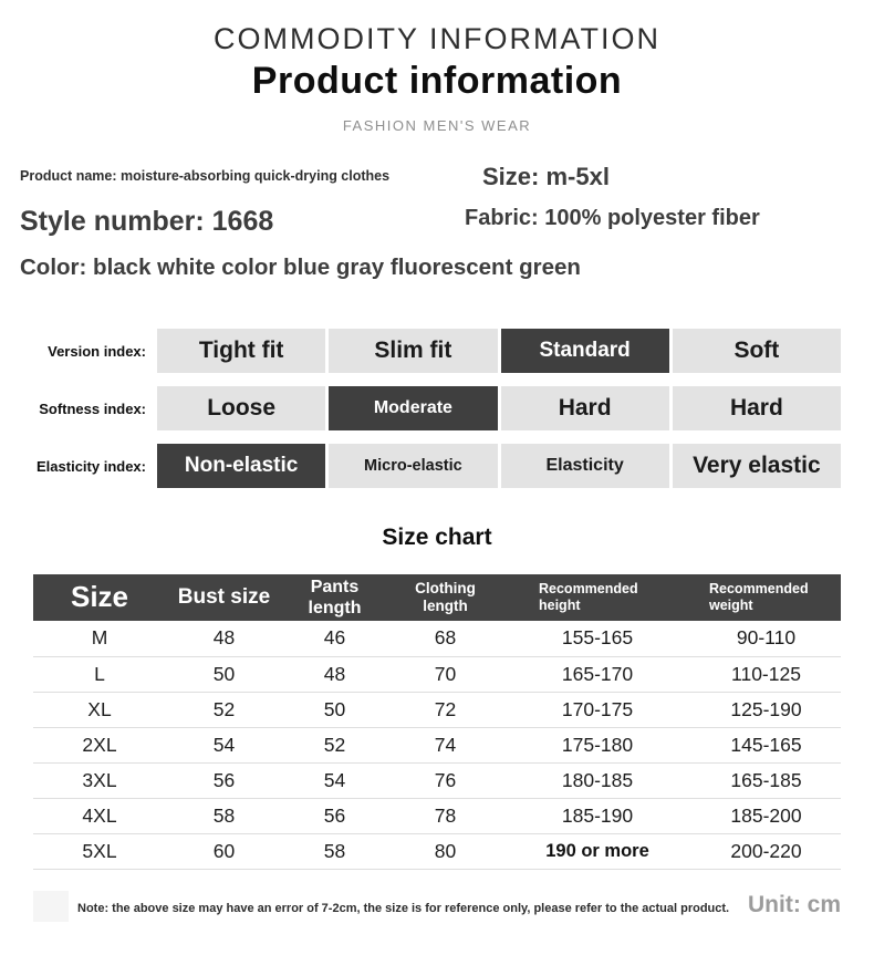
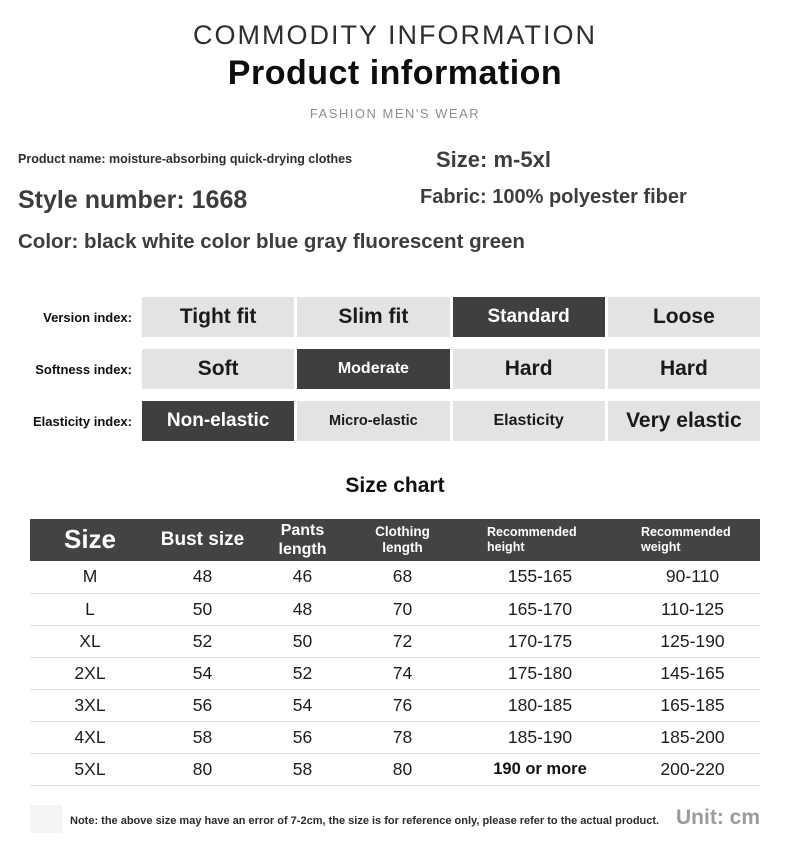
  COMMODITY INFORMATION
  Product information
  FASHION MEN'S WEAR
  Product name: moisture-absorbing quick-drying clothes
  Size: m-5xl
  Style number: 1668
  Fabric: 100% polyester fiber
  Color: black white color blue gray fluorescent green
  Version index:
  Tight fit
  Slim fit
  Standard
- Soft
+ Loose
  Softness index:
- Loose
+ Soft
  Moderate
  Hard
  Hard
  Elasticity index:
  Non-elastic
  Micro-elastic
  Elasticity
  Very elastic
  Size chart
  Size	Bust size	Pants length	Clothinglength	Recommendedheight	Recommendedweight
  M	48	46	68	155-165	90-110
  L	50	48	70	165-170	110-125
  XL	52	50	72	170-175	125-190
  2XL	54	52	74	175-180	145-165
  3XL	56	54	76	180-185	165-185
  4XL	58	56	78	185-190	185-200
- 5XL	60	58	80	190 or more	200-220
+ 5XL	80	58	80	190 or more	200-220
  Note: the above size may have an error of 7-2cm, the size is for reference only, please refer to the actual product.
  Unit: cm
